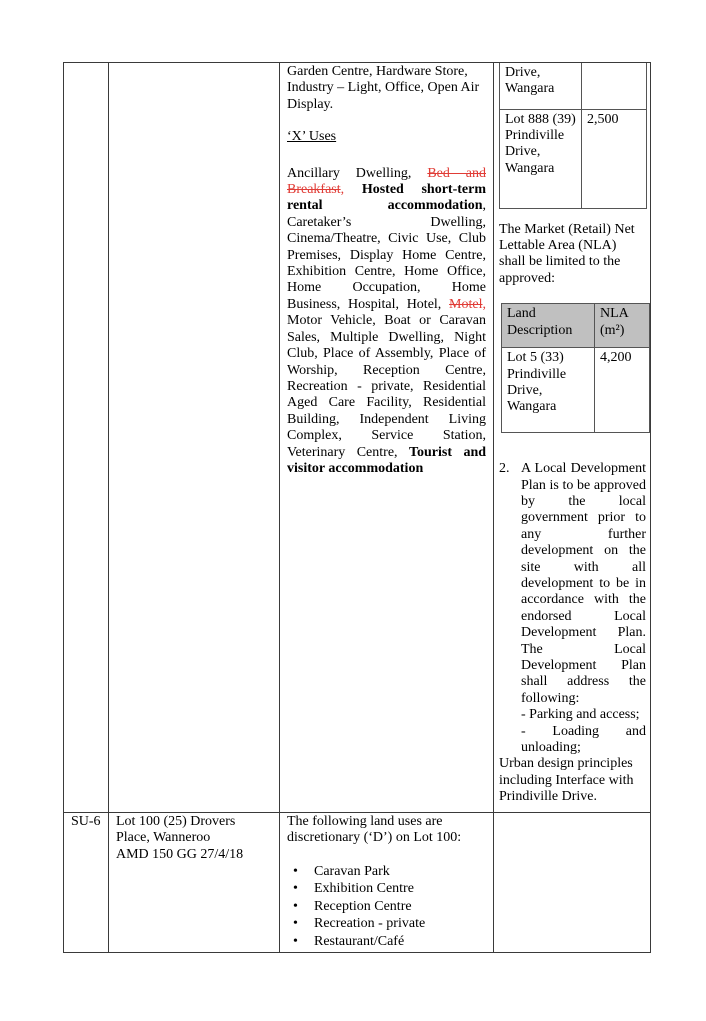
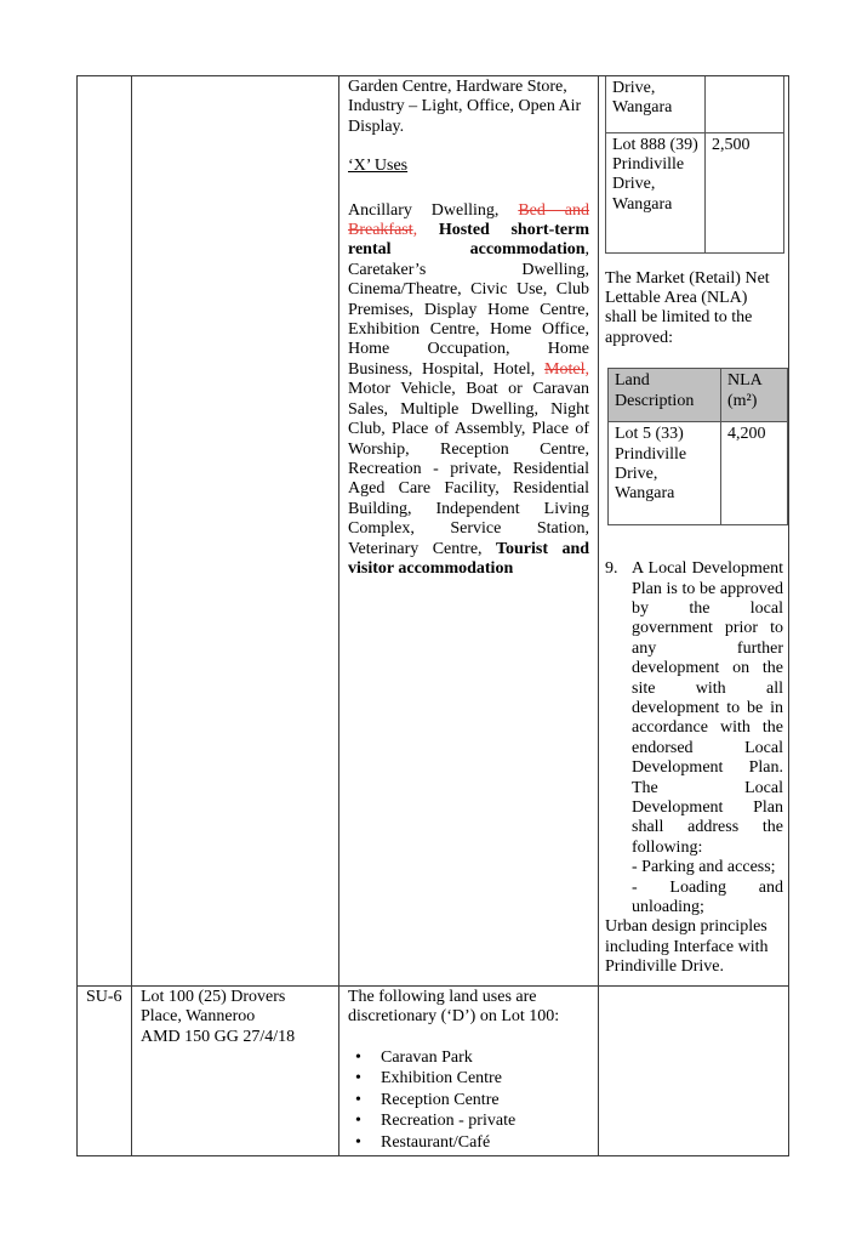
  		Garden Centre, Hardware Store, Industry – Light, Office, Open Air Display. ‘X’ Uses Ancillary Dwelling, Bed and Breakfast, Hosted short-term rental accommodation, Caretaker’s Dwelling, Cinema/Theatre, Civic Use, Club Premises, Display Home Centre, Exhibition Centre, Home Office, Home Occupation, Home Business, Hospital, Hotel, Motel, Motor Vehicle, Boat or Caravan Sales, Multiple Dwelling, Night Club, Place of Assembly, Place of Worship, Reception Centre, Recreation - private, Residential Aged Care Facility, Residential Building, Independent Living Complex, Service Station, Veterinary Centre, Tourist and visitor accommodation
  Drive, Wangara
  Lot 888 (39) Prindiville Drive, Wangara	2,500
  			The Market (Retail) Net Lettable Area (NLA) shall be limited to the approved:
  Land Description	NLA (m²)
  Lot 5 (33) Prindiville Drive, Wangara	4,200
- 			2. A Local Development Plan is to be approved by the local government prior to any further development on the site with all development to be in accordance with the endorsed Local Development Plan. The Local Development Plan shall address the following: - Parking and access; - Loading and unloading; Urban design principles including Interface with Prindiville Drive.
+ 			9. A Local Development Plan is to be approved by the local government prior to any further development on the site with all development to be in accordance with the endorsed Local Development Plan. The Local Development Plan shall address the following: - Parking and access; - Loading and unloading; Urban design principles including Interface with Prindiville Drive.
  SU-6	Lot 100 (25) Drovers Place, Wanneroo AMD 150 GG 27/4/18	The following land uses are discretionary (‘D’) on Lot 100: • Caravan Park • Exhibition Centre • Reception Centre • Recreation - private • Restaurant/Café
